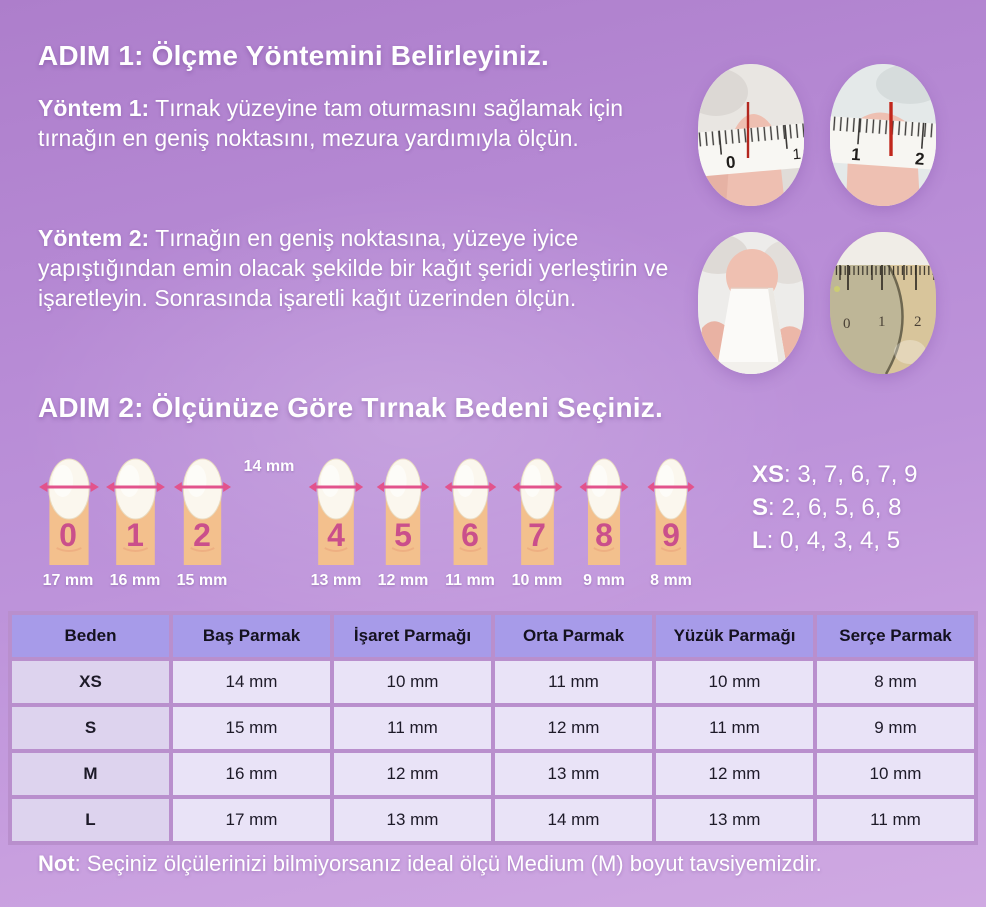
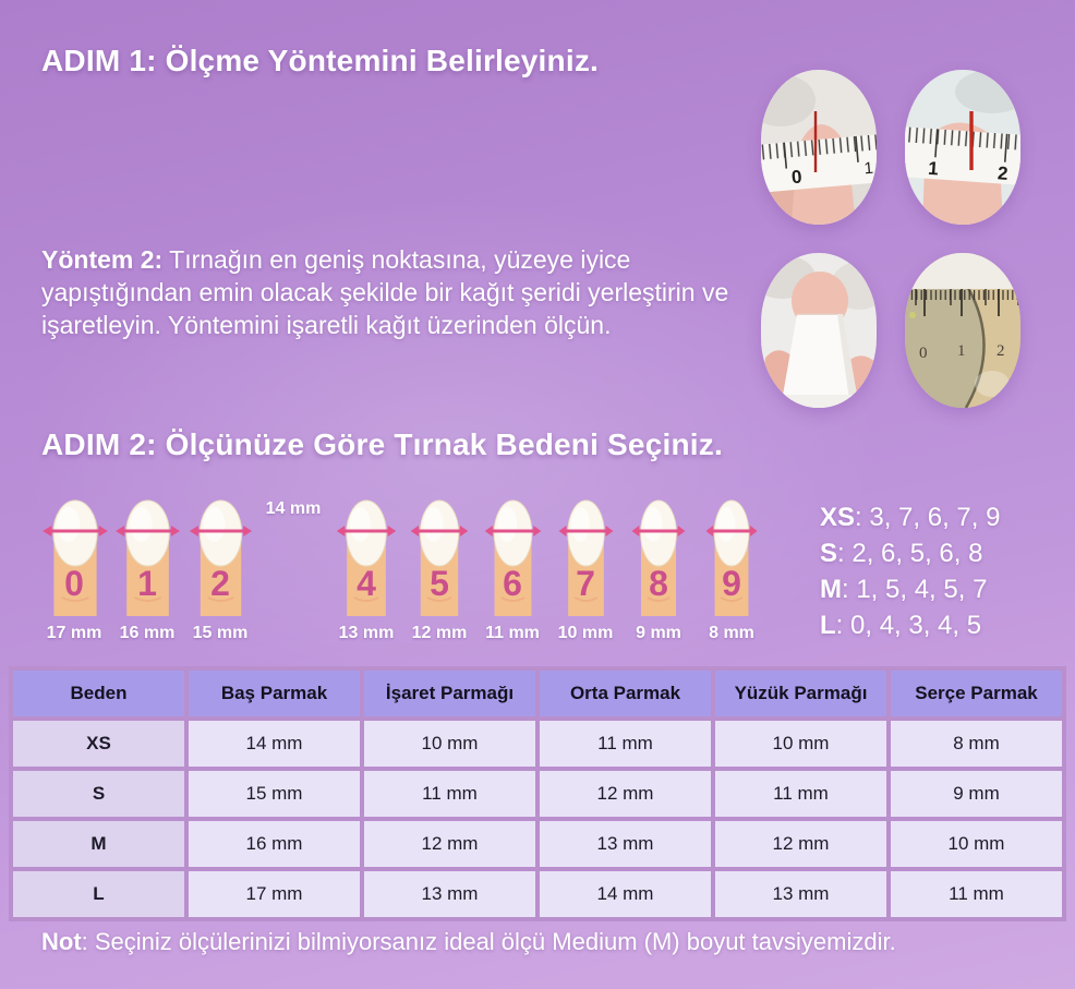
  ADIM 1: Ölçme Yöntemini Belirleyiniz.
- Yöntem 1: Tırnak yüzeyine tam oturmasını sağlamak için tırnağın en geniş noktasını, mezura yardımıyla ölçün.
- Yöntem 2: Tırnağın en geniş noktasına, yüzeye iyice yapıştığından emin olacak şekilde bir kağıt şeridi yerleştirin ve işaretleyin. Sonrasında işaretli kağıt üzerinden ölçün.
+ Yöntem 2: Tırnağın en geniş noktasına, yüzeye iyice yapıştığından emin olacak şekilde bir kağıt şeridi yerleştirin ve işaretleyin. Yöntemini işaretli kağıt üzerinden ölçün.
  0
  1
  2
  ADIM 2: Ölçünüze Göre Tırnak Bedeni Seçiniz.
  0
  17 mm
  1
  16 mm
  2
  15 mm
  14 mm
  4
  13 mm
  5
  12 mm
  6
  11 mm
  7
  10 mm
  8
  9 mm
  9
  8 mm
  XS: 3, 7, 6, 7, 9
  S: 2, 6, 5, 6, 8
+ M: 1, 5, 4, 5, 7
  L: 0, 4, 3, 4, 5
  Beden
  Baş Parmak
  İşaret Parmağı
  Orta Parmak
  Yüzük Parmağı
  Serçe Parmak
  XS
  14 mm
  10 mm
  11 mm
  10 mm
  8 mm
  S
  15 mm
  11 mm
  12 mm
  11 mm
  9 mm
  M
  16 mm
  12 mm
  13 mm
  12 mm
  10 mm
  L
  17 mm
  13 mm
  14 mm
  13 mm
  11 mm
  Not: Seçiniz ölçülerinizi bilmiyorsanız ideal ölçü Medium (M) boyut tavsiyemizdir.
